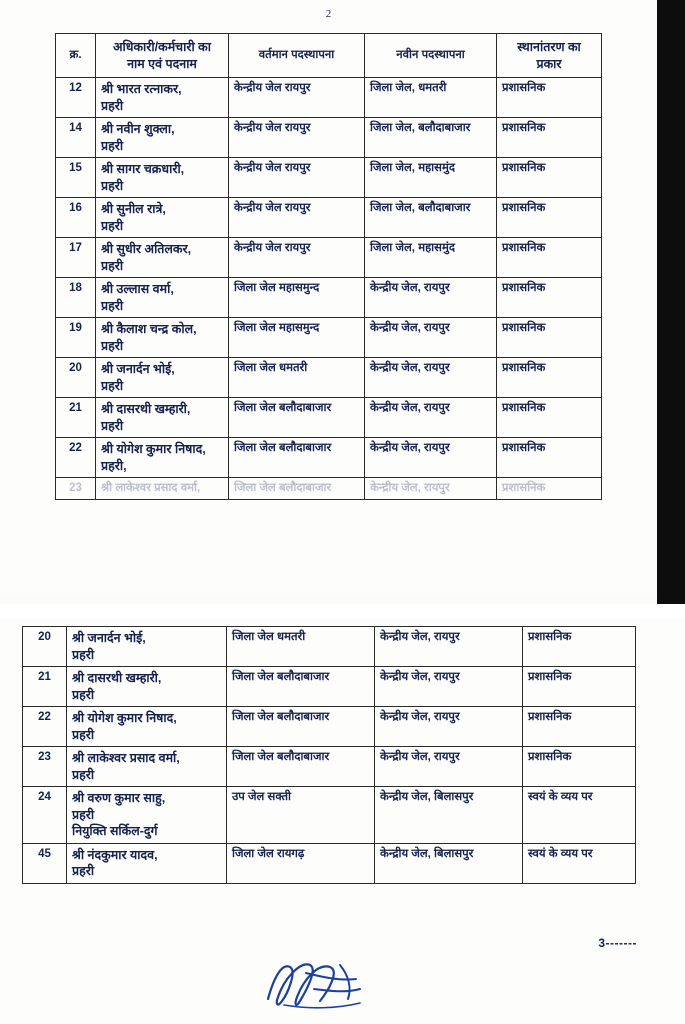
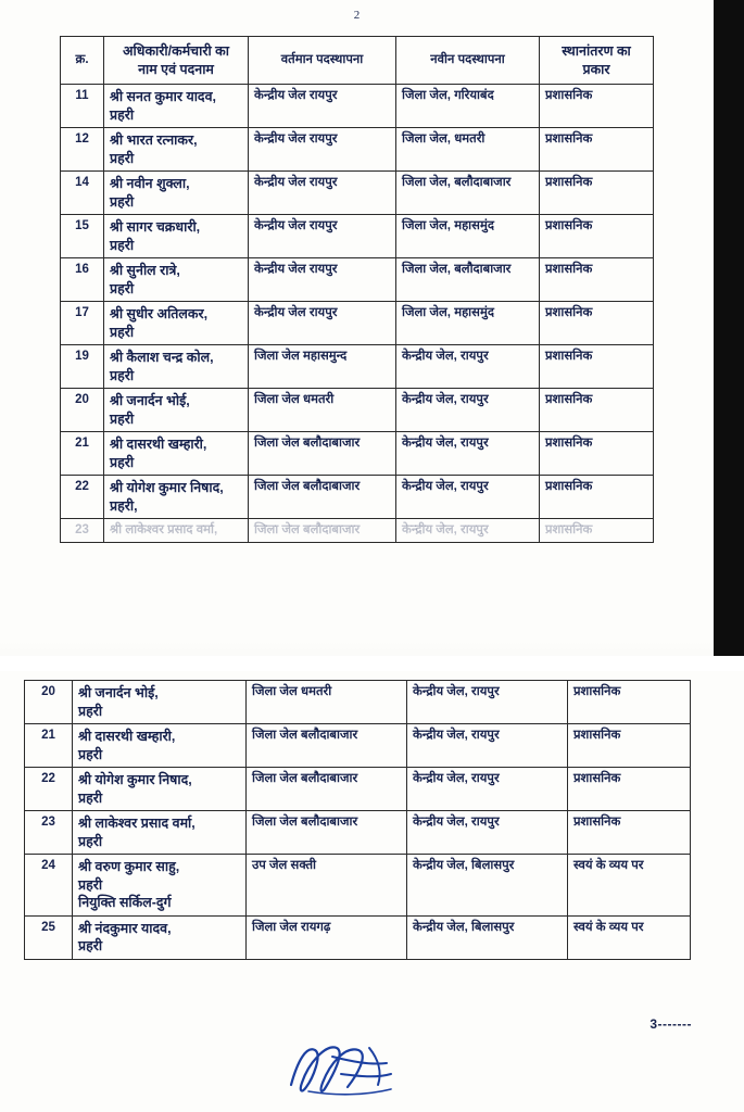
  2
  क्र.	अधिकारी/कर्मचारी का नाम एवं पदनाम	वर्तमान पदस्थापना	नवीन पदस्थापना	स्थानांतरण का प्रकार
+ 11	श्री सनत कुमार यादव, प्रहरी	केन्द्रीय जेल रायपुर	जिला जेल, गरियाबंद	प्रशासनिक
  12	श्री भारत रत्नाकर, प्रहरी	केन्द्रीय जेल रायपुर	जिला जेल, धमतरी	प्रशासनिक
  14	श्री नवीन शुक्ला, प्रहरी	केन्द्रीय जेल रायपुर	जिला जेल, बलौदाबाजार	प्रशासनिक
  15	श्री सागर चक्रधारी, प्रहरी	केन्द्रीय जेल रायपुर	जिला जेल, महासमुंद	प्रशासनिक
  16	श्री सुनील रात्रे, प्रहरी	केन्द्रीय जेल रायपुर	जिला जेल, बलौदाबाजार	प्रशासनिक
  17	श्री सुधीर अतिलकर, प्रहरी	केन्द्रीय जेल रायपुर	जिला जेल, महासमुंद	प्रशासनिक
- 18	श्री उल्लास वर्मा, प्रहरी	जिला जेल महासमुन्द	केन्द्रीय जेल, रायपुर	प्रशासनिक
  19	श्री कैलाश चन्द्र कोल, प्रहरी	जिला जेल महासमुन्द	केन्द्रीय जेल, रायपुर	प्रशासनिक
  20	श्री जनार्दन भोई, प्रहरी	जिला जेल धमतरी	केन्द्रीय जेल, रायपुर	प्रशासनिक
  21	श्री दासरथी खम्हारी, प्रहरी	जिला जेल बलौदाबाजार	केन्द्रीय जेल, रायपुर	प्रशासनिक
  22	श्री योगेश कुमार निषाद, प्रहरी,	जिला जेल बलौदाबाजार	केन्द्रीय जेल, रायपुर	प्रशासनिक
  23	श्री लाकेश्वर प्रसाद वर्मा,	जिला जेल बलौदाबाजार	केन्द्रीय जेल, रायपुर	प्रशासनिक
  20	श्री जनार्दन भोई, प्रहरी	जिला जेल धमतरी	केन्द्रीय जेल, रायपुर	प्रशासनिक
  21	श्री दासरथी खम्हारी, प्रहरी	जिला जेल बलौदाबाजार	केन्द्रीय जेल, रायपुर	प्रशासनिक
  22	श्री योगेश कुमार निषाद, प्रहरी	जिला जेल बलौदाबाजार	केन्द्रीय जेल, रायपुर	प्रशासनिक
  23	श्री लाकेश्वर प्रसाद वर्मा, प्रहरी	जिला जेल बलौदाबाजार	केन्द्रीय जेल, रायपुर	प्रशासनिक
  24	श्री वरुण कुमार साहु, प्रहरी नियुक्ति सर्किल-दुर्ग	उप जेल सक्ती	केन्द्रीय जेल, बिलासपुर	स्वयं के व्यय पर
- 45	श्री नंदकुमार यादव, प्रहरी	जिला जेल रायगढ़	केन्द्रीय जेल, बिलासपुर	स्वयं के व्यय पर
+ 25	श्री नंदकुमार यादव, प्रहरी	जिला जेल रायगढ़	केन्द्रीय जेल, बिलासपुर	स्वयं के व्यय पर
  3-------
